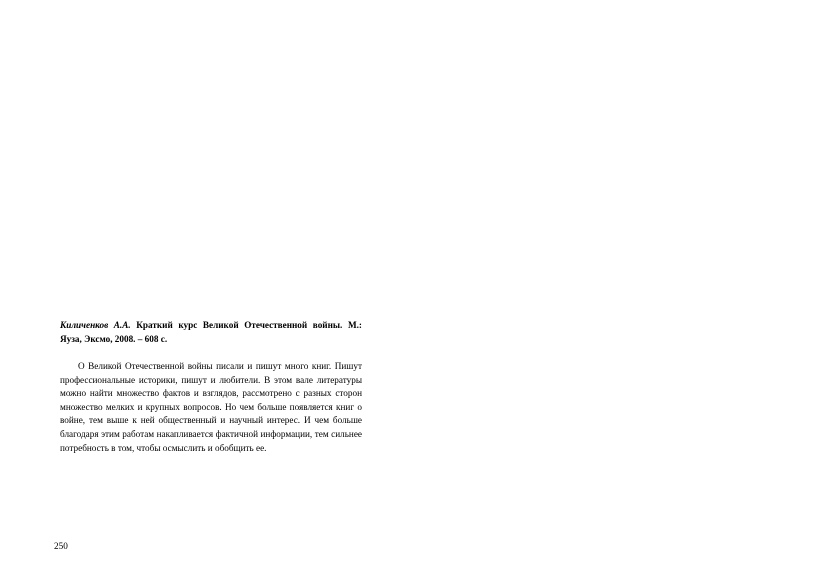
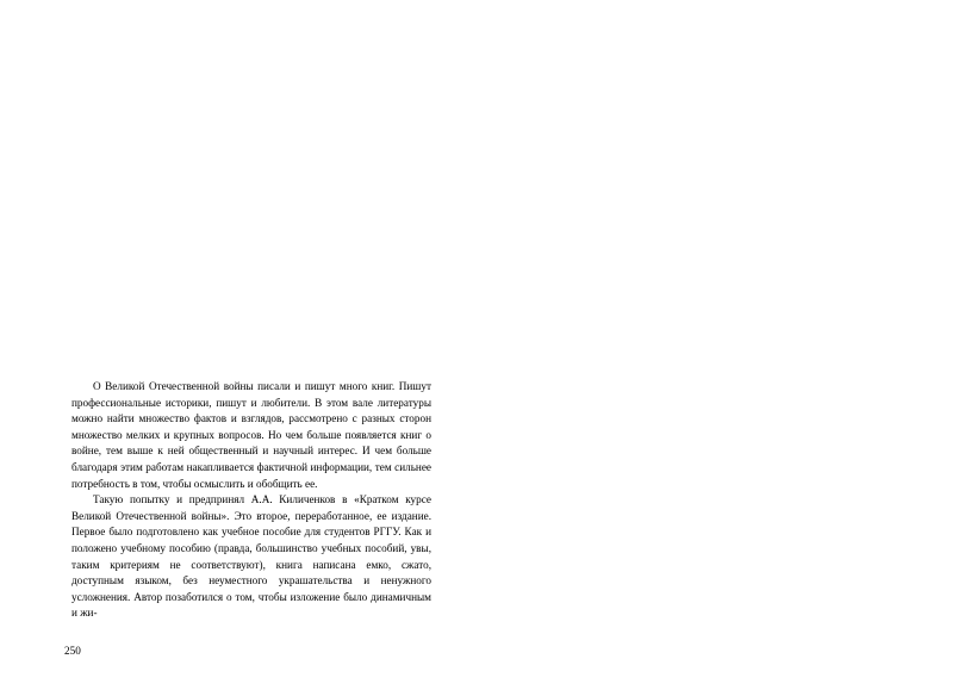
- Киличенков А.А. Краткий курс Великой Отечественной войны. М.: Яуза, Эксмо, 2008. – 608 с.
  О Великой Отечественной войны писали и пишут много книг. Пишут профессиональные историки, пишут и любители. В этом вале литературы можно найти множество фактов и взглядов, рассмотрено с разных сторон множество мелких и крупных вопросов. Но чем больше появляется книг о войне, тем выше к ней общественный и научный интерес. И чем больше благодаря этим работам накапливается фактичной информации, тем сильнее потребность в том, чтобы осмыслить и обобщить ее.
+ Такую попытку и предпринял А.А. Киличенков в «Кратком курсе Великой Отечественной войны». Это второе, переработанное, ее издание. Первое было подготовлено как учебное пособие для студентов РГГУ. Как и положено учебному пособию (правда, большинство учебных пособий, увы, таким критериям не соответствуют), книга написана емко, сжато, доступным языком, без неуместного украшательства и ненужного усложнения. Автор позаботился о том, чтобы изложение было динамичным и жи-
  250
